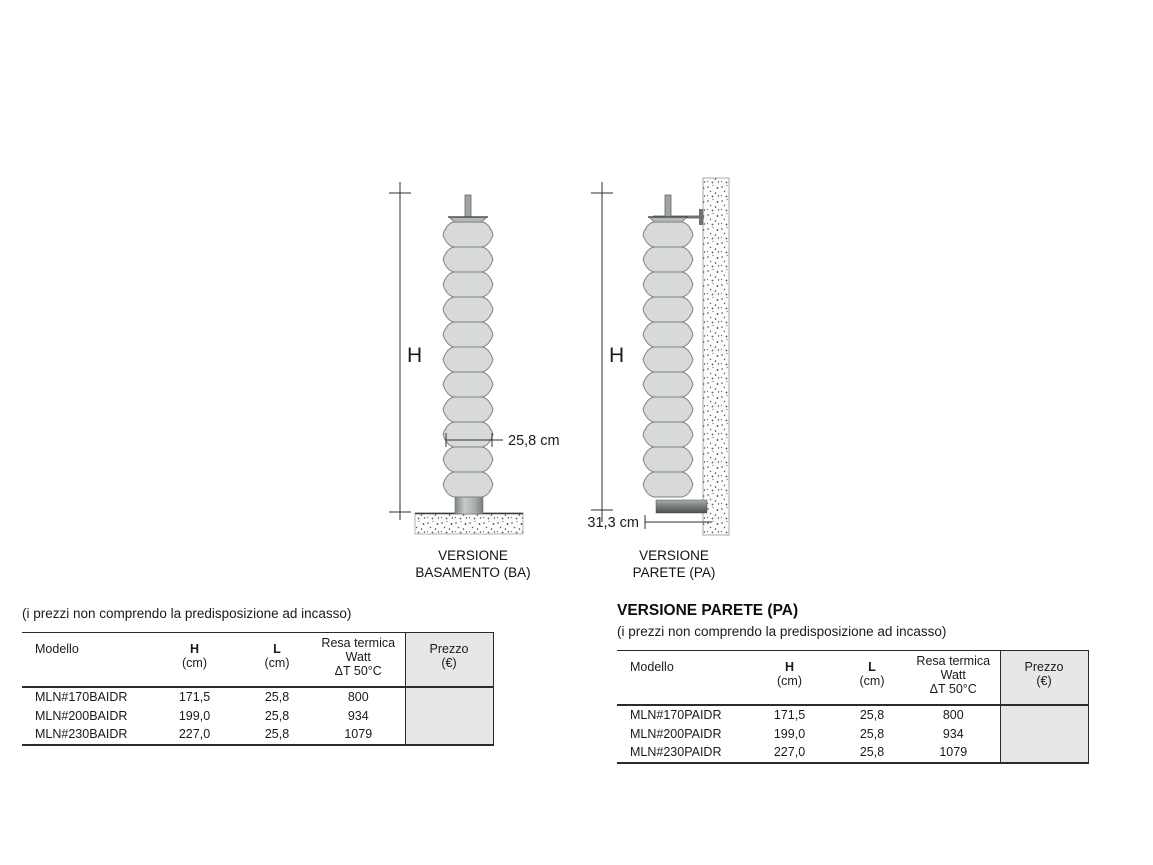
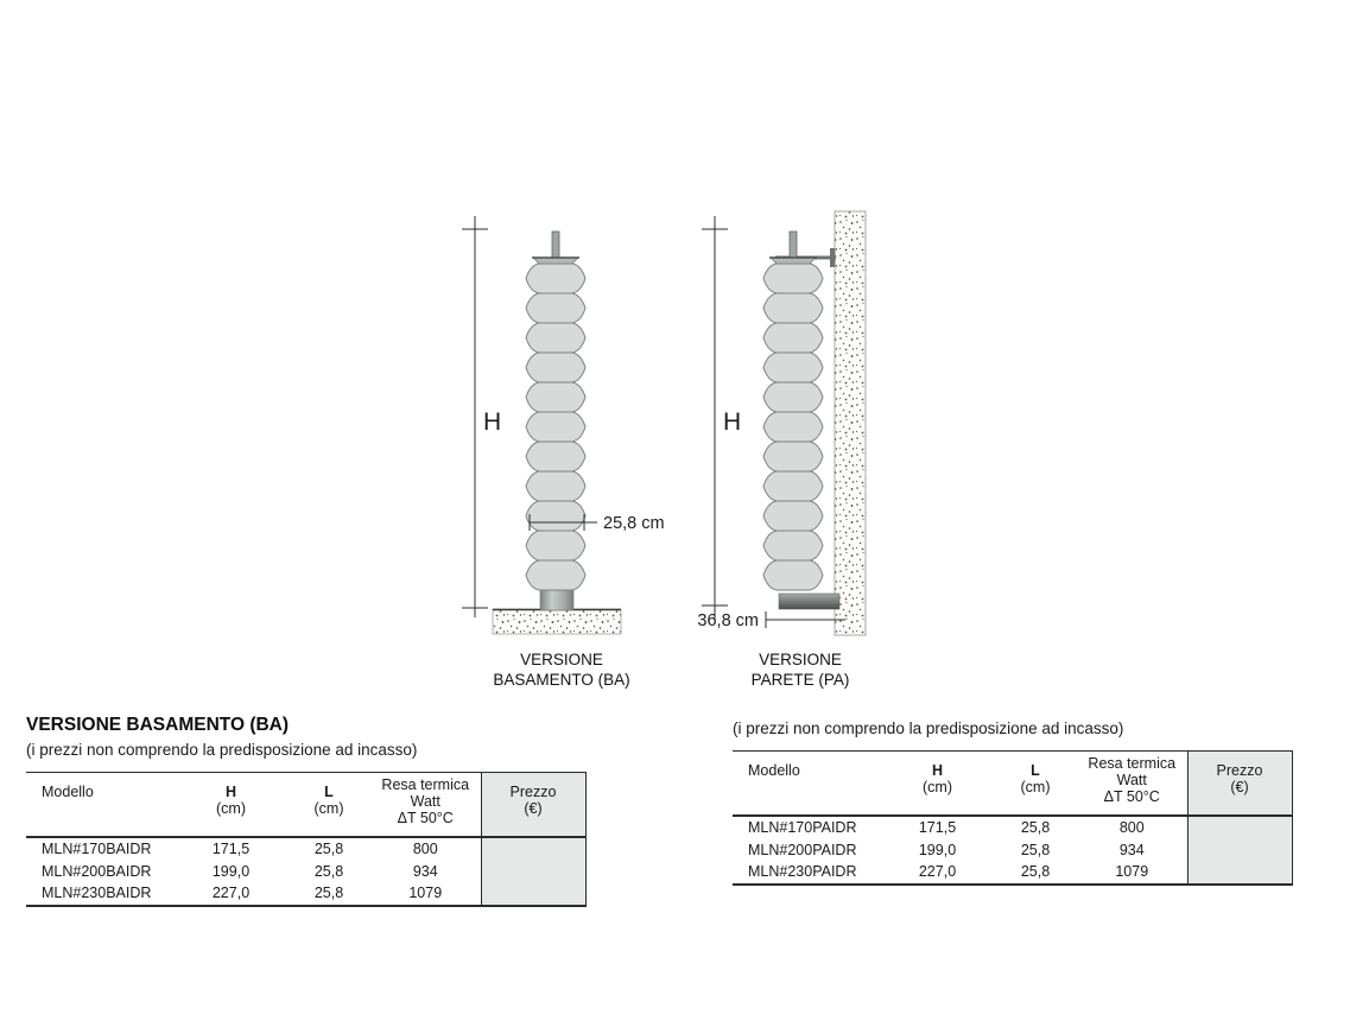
  H
  25,8 cm
  H
- 31,3 cm
+ 36,8 cm
  VERSIONE
  BASAMENTO (BA)
  VERSIONE
  PARETE (PA)
+ VERSIONE BASAMENTO (BA)
  (i prezzi non comprendo la predisposizione ad incasso)
  Modello	H (cm)	L (cm)	Resa termica Watt ΔT 50°C	Prezzo (€)
  MLN#170BAIDR	171,5	25,8	800
  MLN#200BAIDR	199,0	25,8	934
  MLN#230BAIDR	227,0	25,8	1079
- VERSIONE PARETE (PA)
  (i prezzi non comprendo la predisposizione ad incasso)
  Modello	H (cm)	L (cm)	Resa termica Watt ΔT 50°C	Prezzo (€)
  MLN#170PAIDR	171,5	25,8	800
  MLN#200PAIDR	199,0	25,8	934
  MLN#230PAIDR	227,0	25,8	1079
